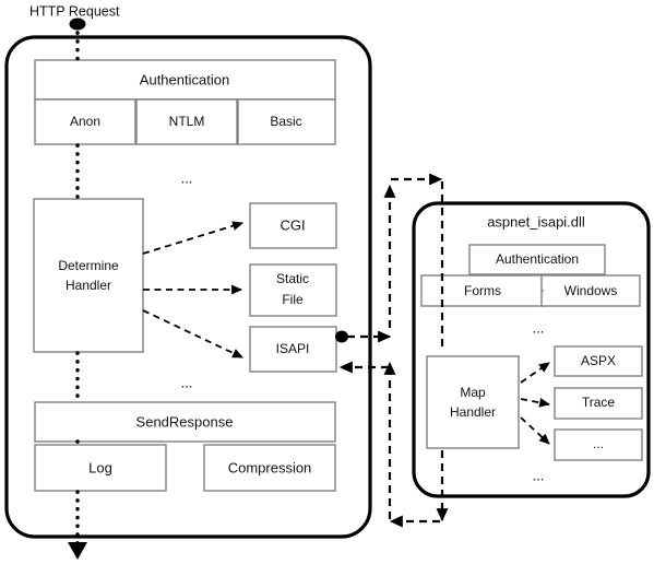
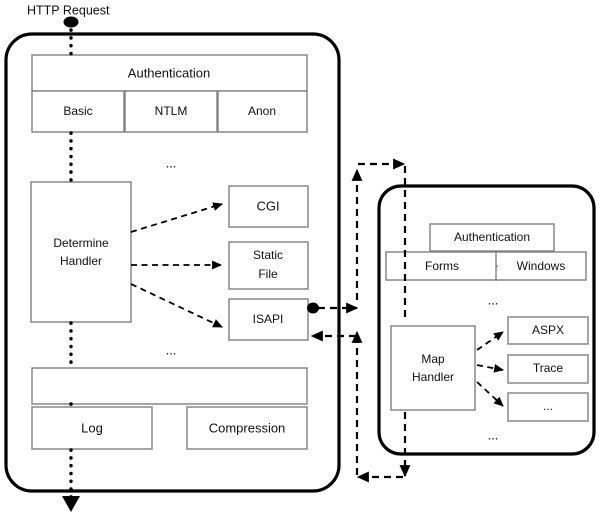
  HTTP Request
  Authentication
- Anon
+ Basic
  NTLM
- Basic
+ Anon
  ...
  Determine
  Handler
  CGI
  Static
  File
  ISAPI
  ...
- SendResponse
  Log
  Compression
- aspnet_isapi.dll
  Authentication
  Forms
  Windows
  ...
  Map
  Handler
  ASPX
  Trace
  ...
  ...
